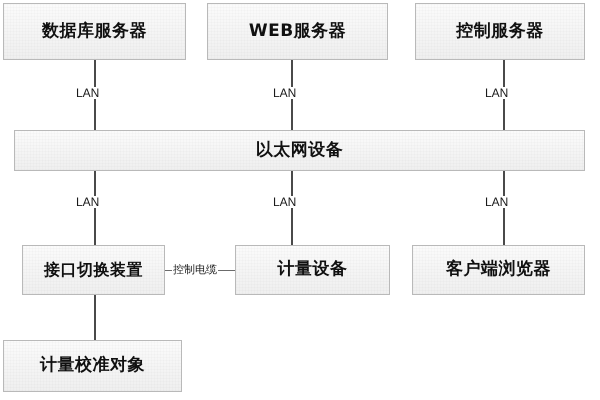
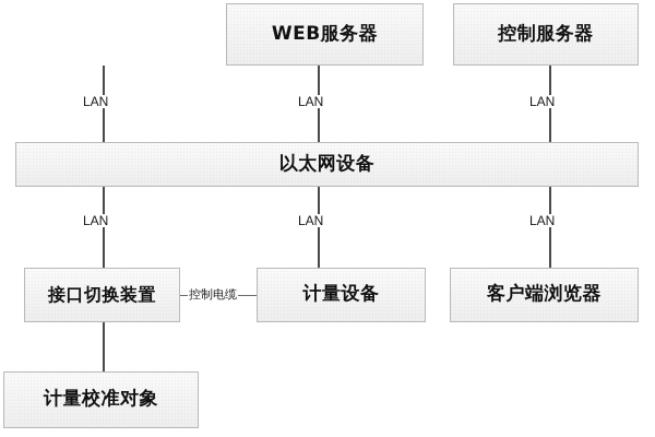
- 数据库服务器
  WEB服务器
  控制服务器
  LAN
  LAN
  LAN
  以太网设备
  LAN
  LAN
  LAN
  接口切换装置
  计量设备
  客户端浏览器
  控制电缆
  计量校准对象
